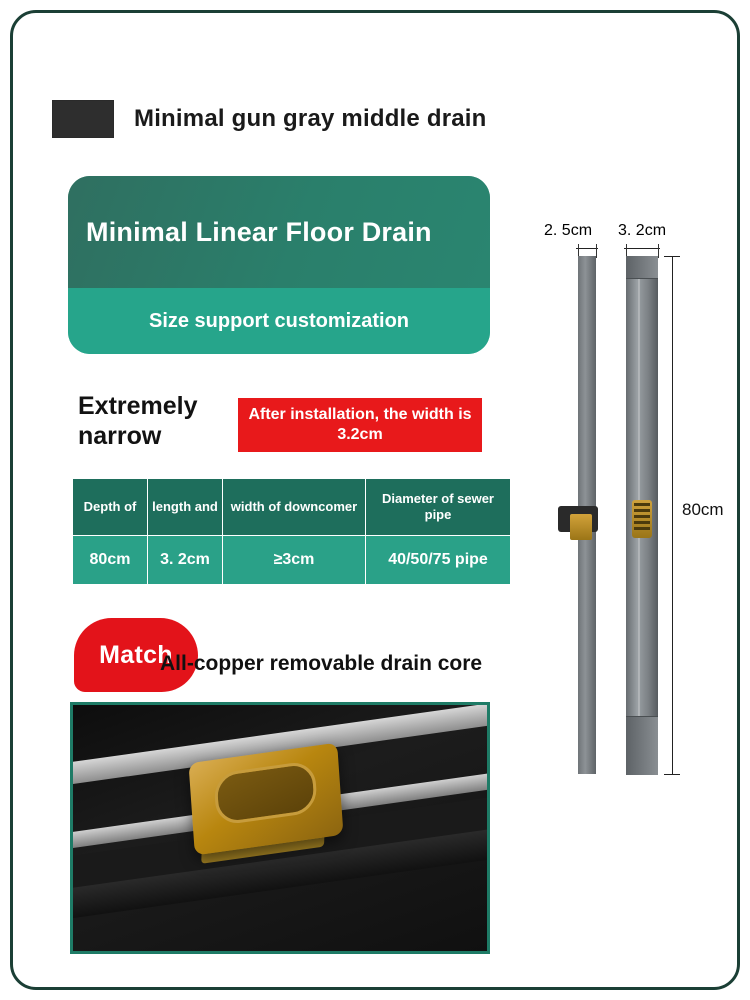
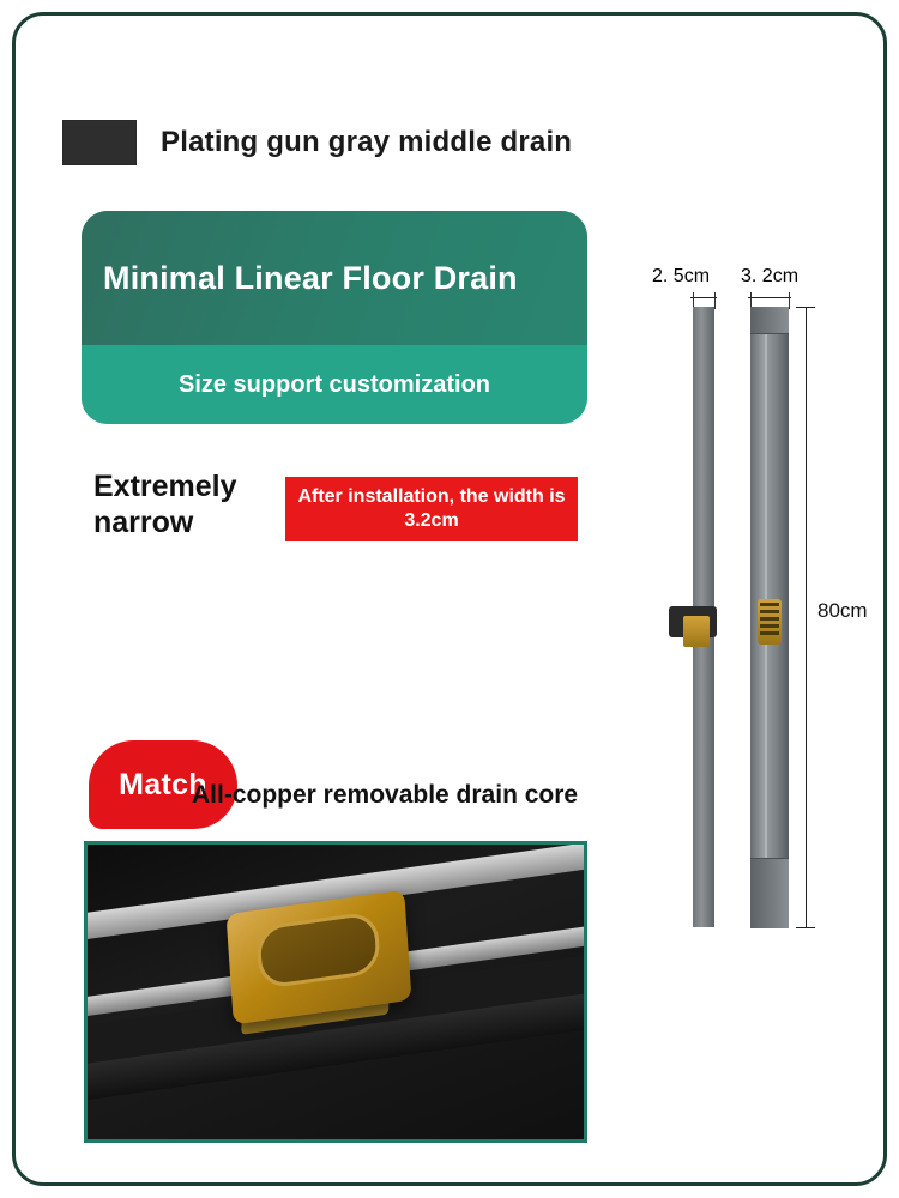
- Minimal gun gray middle drain
+ Plating gun gray middle drain
  Minimal Linear Floor Drain
  Size support customization
  Extremely narrow
  After installation, the width is 3.2cm
- Depth of	length and	width of downcomer	Diameter of sewer pipe
- 80cm	3. 2cm	≥3cm	40/50/75 pipe
  Match
  All-copper removable drain core
  2. 5cm
  3. 2cm
  80cm
